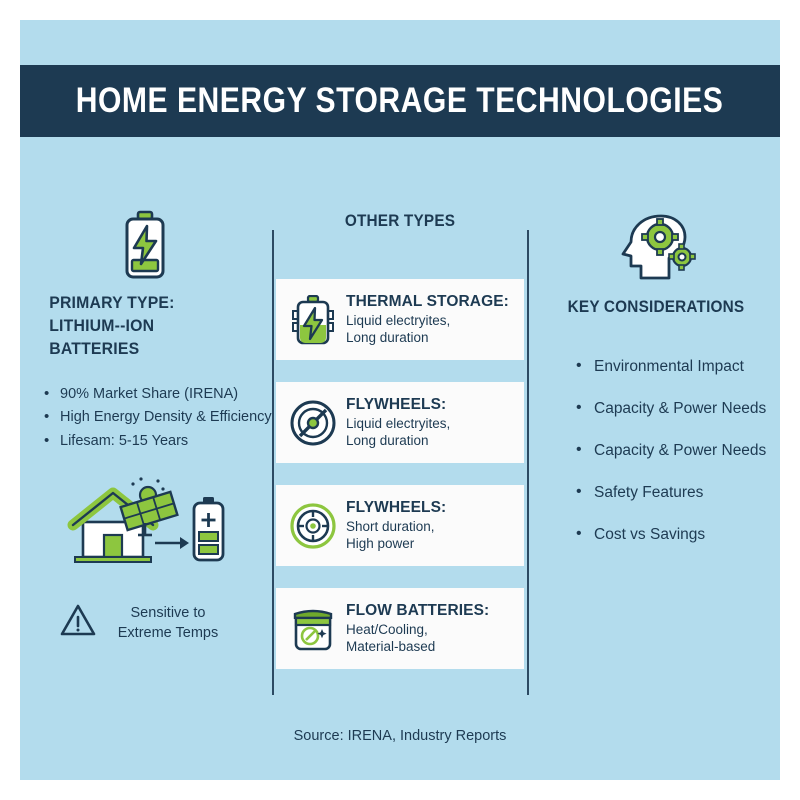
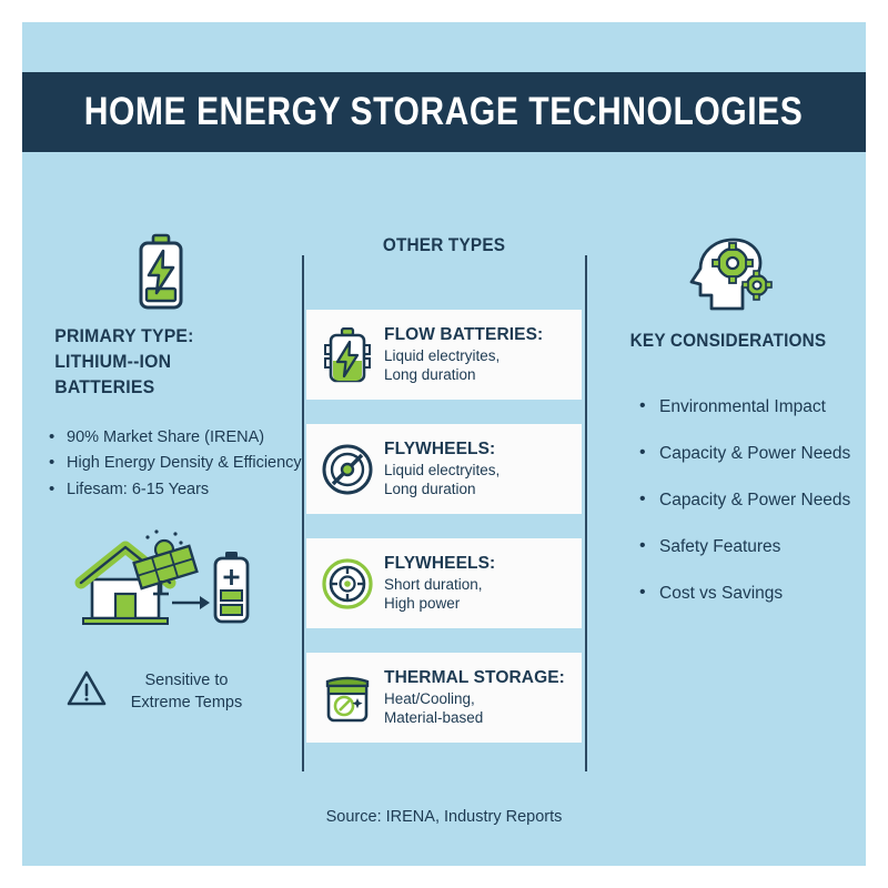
  HOME ENERGY STORAGE TECHNOLOGIES
  PRIMARY TYPE: LITHIUM--ION BATTERIES
  90% Market Share (IRENA)
  High Energy Density & Efficiency
- Lifesam: 5-15 Years
+ Lifesam: 6-15 Years
  Sensitive to Extreme Temps
  OTHER TYPES
- THERMAL STORAGE:
+ FLOW BATTERIES:
  Liquid electryites,
  Long duration
  FLYWHEELS:
  Liquid electryites,
  Long duration
  FLYWHEELS:
  Short duration,
  High power
- FLOW BATTERIES:
+ THERMAL STORAGE:
  Heat/Cooling,
  Material-based
  KEY CONSIDERATIONS
  Environmental Impact
  Capacity & Power Needs
  Capacity & Power Needs
  Safety Features
  Cost vs Savings
  Source: IRENA, Industry Reports
